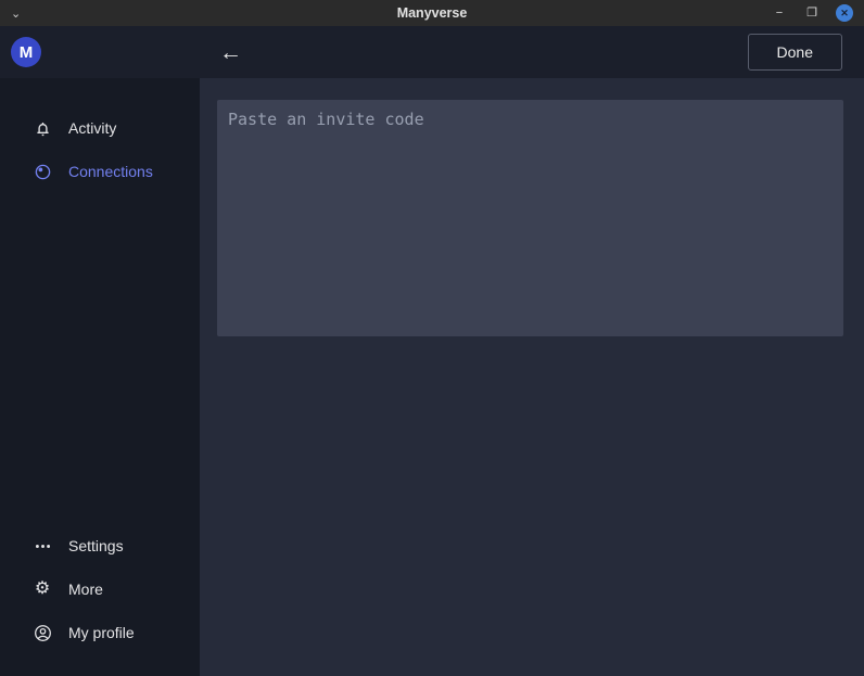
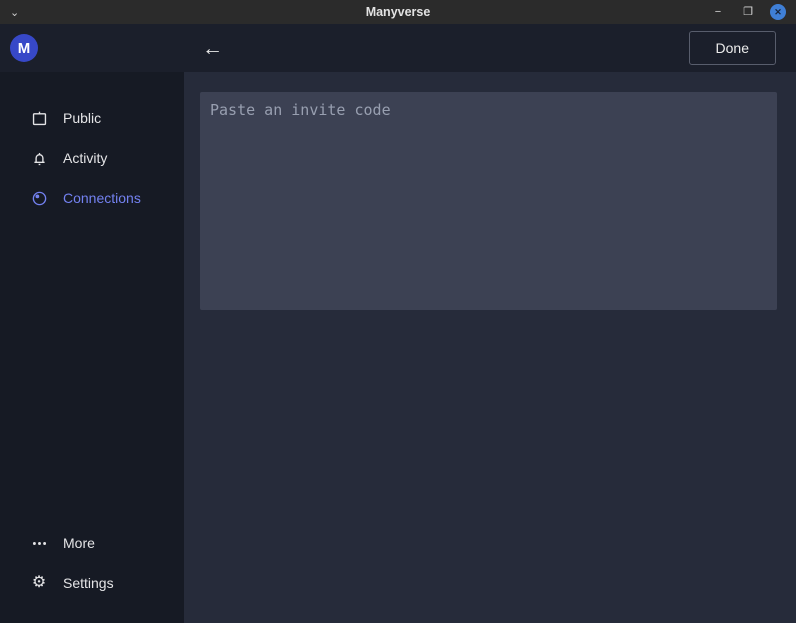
  ⌄
  Manyverse
  −
  ❐
  ✕
  M
  ←
  Done
+ Public
  Activity
  Connections
- Settings
+ More
  ⚙
- More
+ Settings
- My profile
  Paste an invite code
